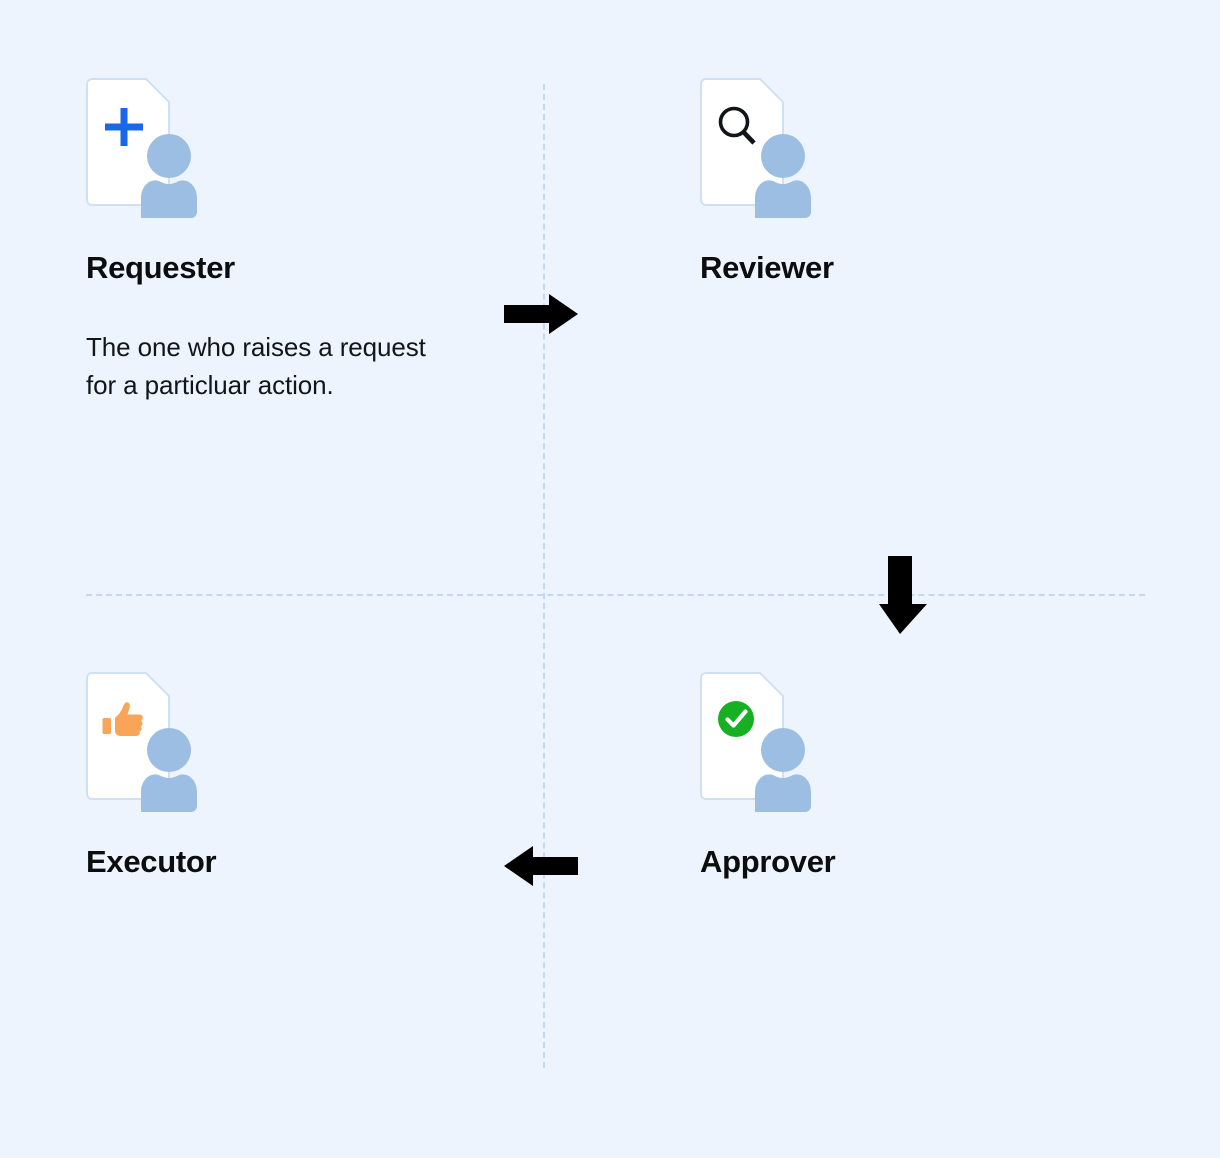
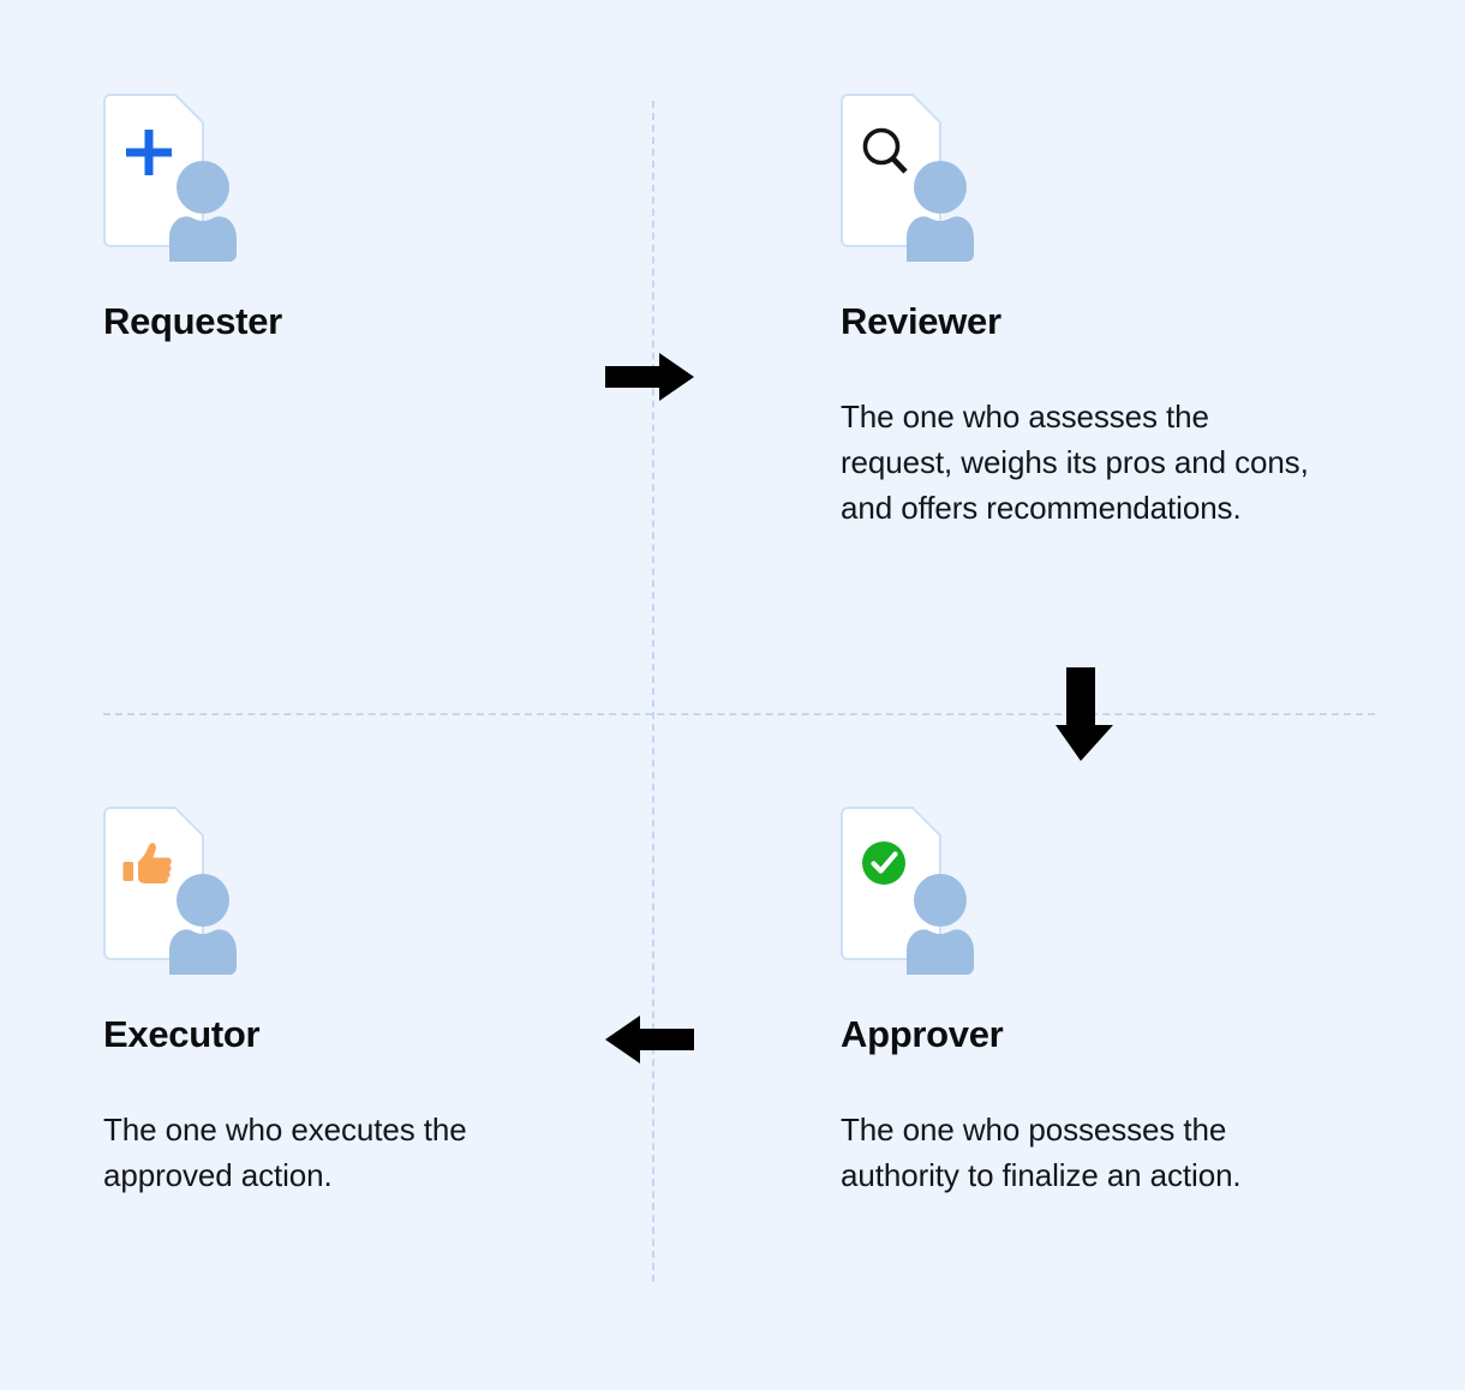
  Requester
- The one who raises a request for a particluar action.
  Reviewer
+ The one who assesses the request, weighs its pros and cons, and offers recommendations.
  Executor
+ The one who executes the approved action.
  Approver
+ The one who possesses the authority to finalize an action.
